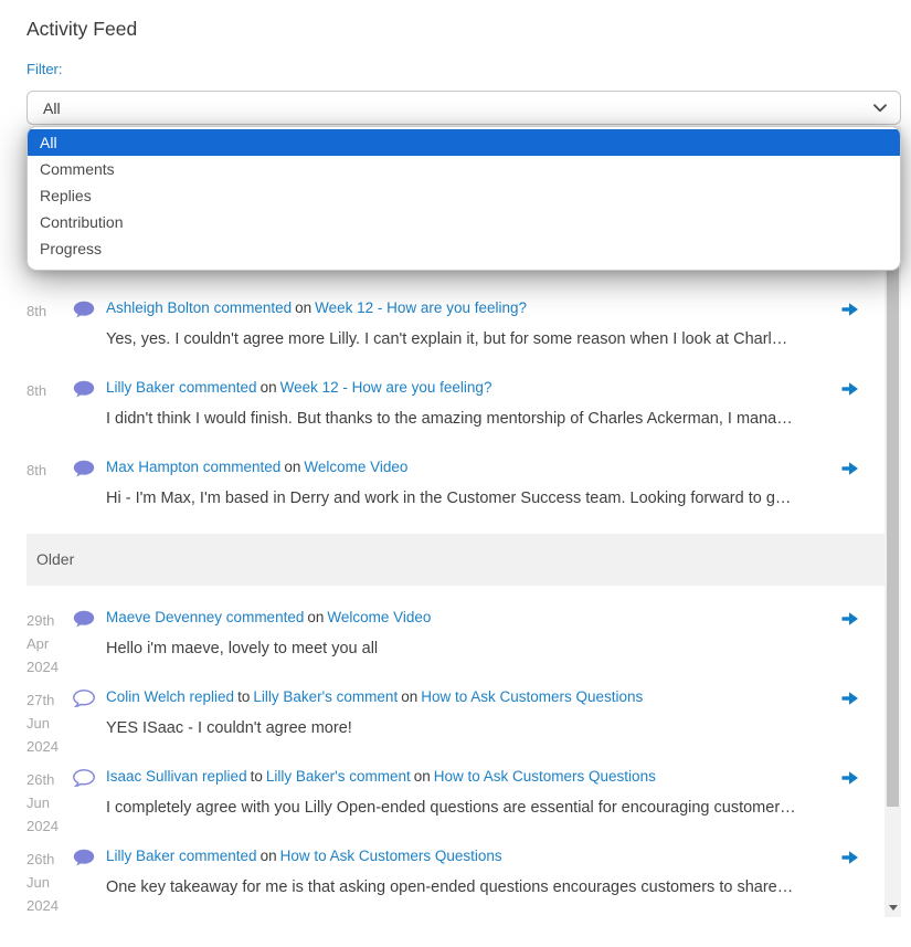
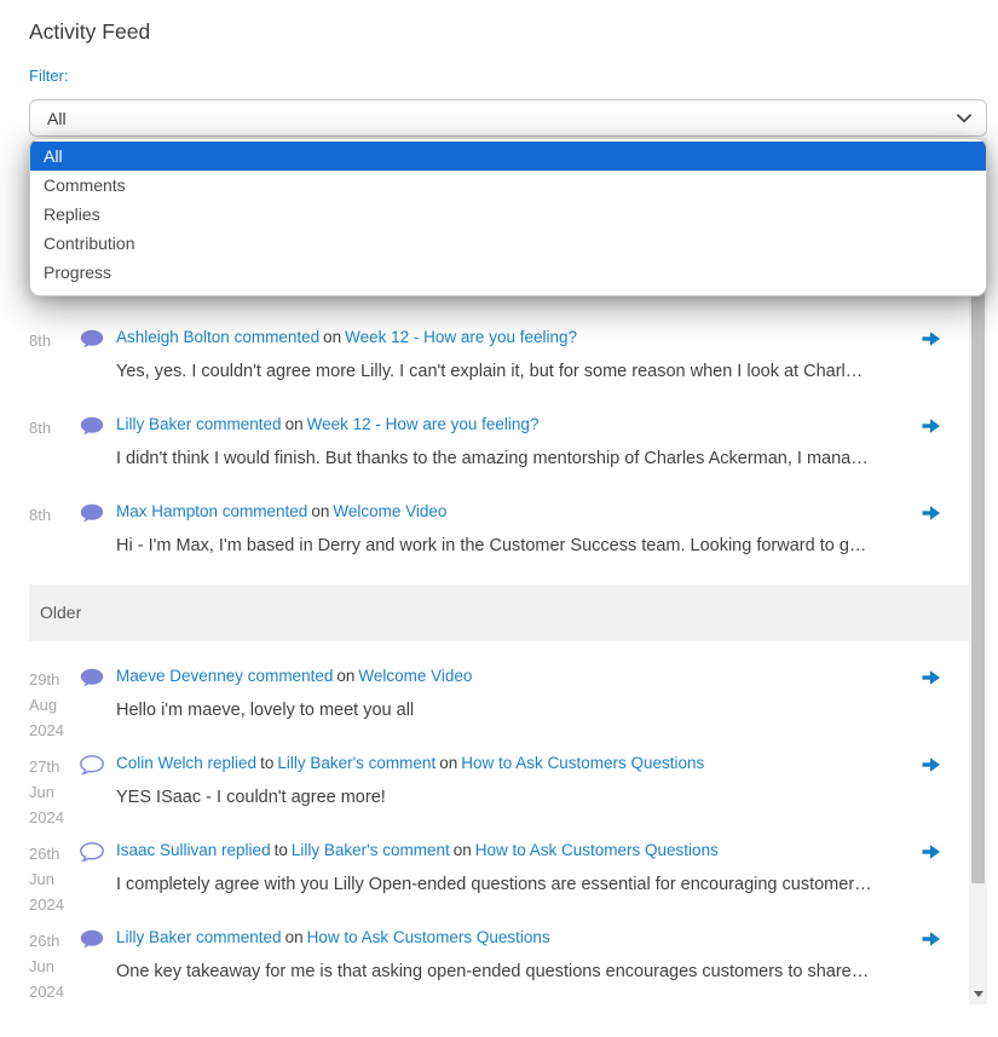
  Activity Feed
  Filter:
  All
  8th
  Ashleigh Bolton commented on Week 12 - How are you feeling?
  Yes, yes. I couldn't agree more Lilly. I can't explain it, but for some reason when I look at Charles Acker
  8th
  Lilly Baker commented on Week 12 - How are you feeling?
  I didn't think I would finish. But thanks to the amazing mentorship of Charles Ackerman, I managed to s
  8th
  Max Hampton commented on Welcome Video
  Hi - I'm Max, I'm based in Derry and work in the Customer Success team. Looking forward to getting to
  Older
- 29th Apr
+ 29th Aug
  2024
  Maeve Devenney commented on Welcome Video
  Hello i'm maeve, lovely to meet you all
  27th Jun
  2024
  Colin Welch replied to Lilly Baker's comment on How to Ask Customers Questions
  YES ISaac - I couldn't agree more!
  26th Jun
  2024
  Isaac Sullivan replied to Lilly Baker's comment on How to Ask Customers Questions
  I completely agree with you Lilly Open-ended questions are essential for encouraging customers to sha
  26th Jun
  2024
  Lilly Baker commented on How to Ask Customers Questions
  One key takeaway for me is that asking open-ended questions encourages customers to share more de
  All
  Comments
  Replies
  Contribution
  Progress
